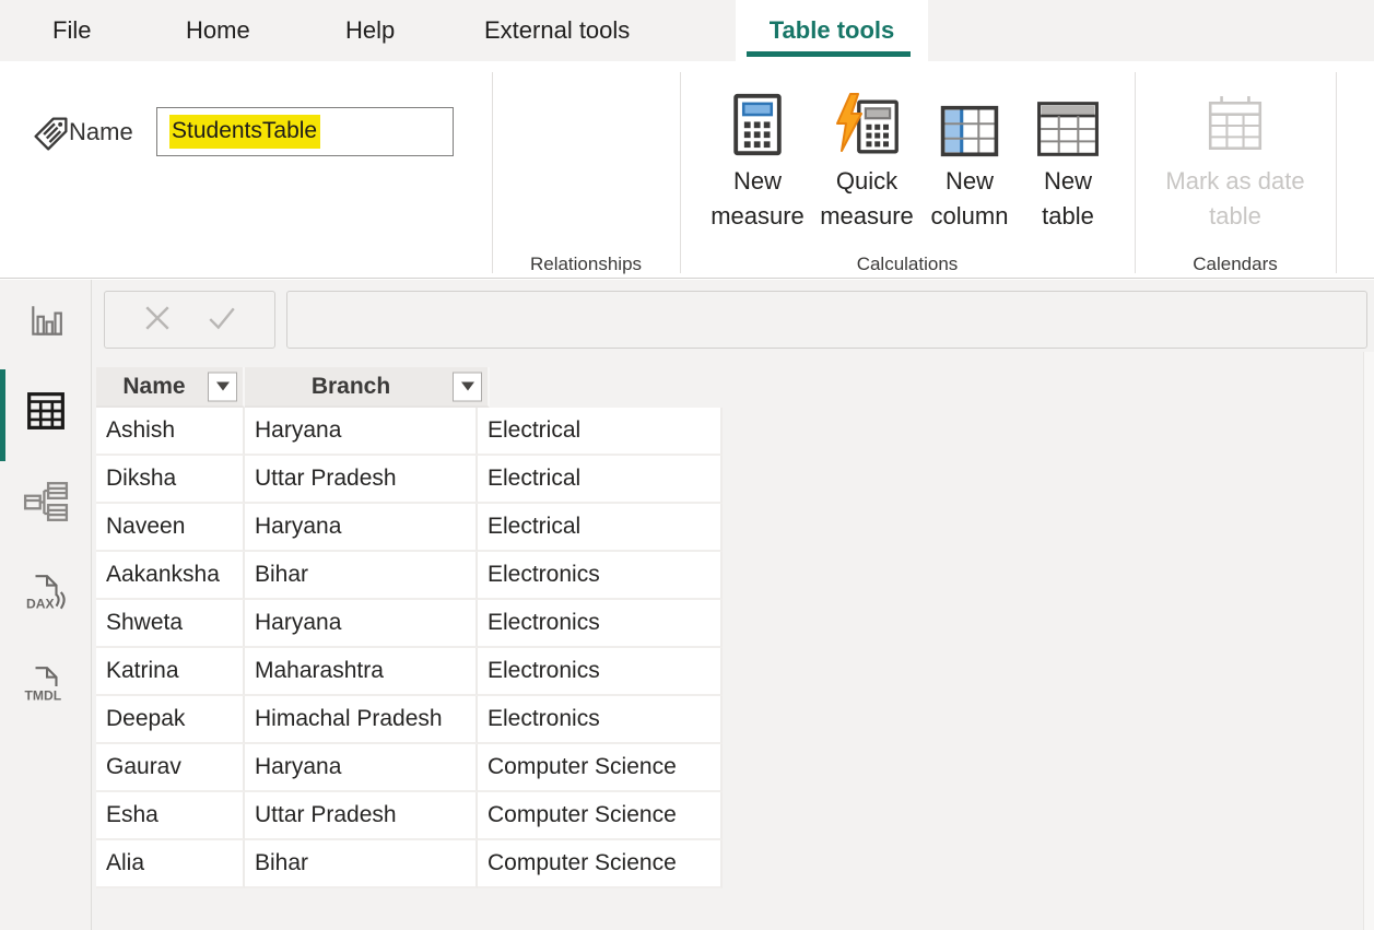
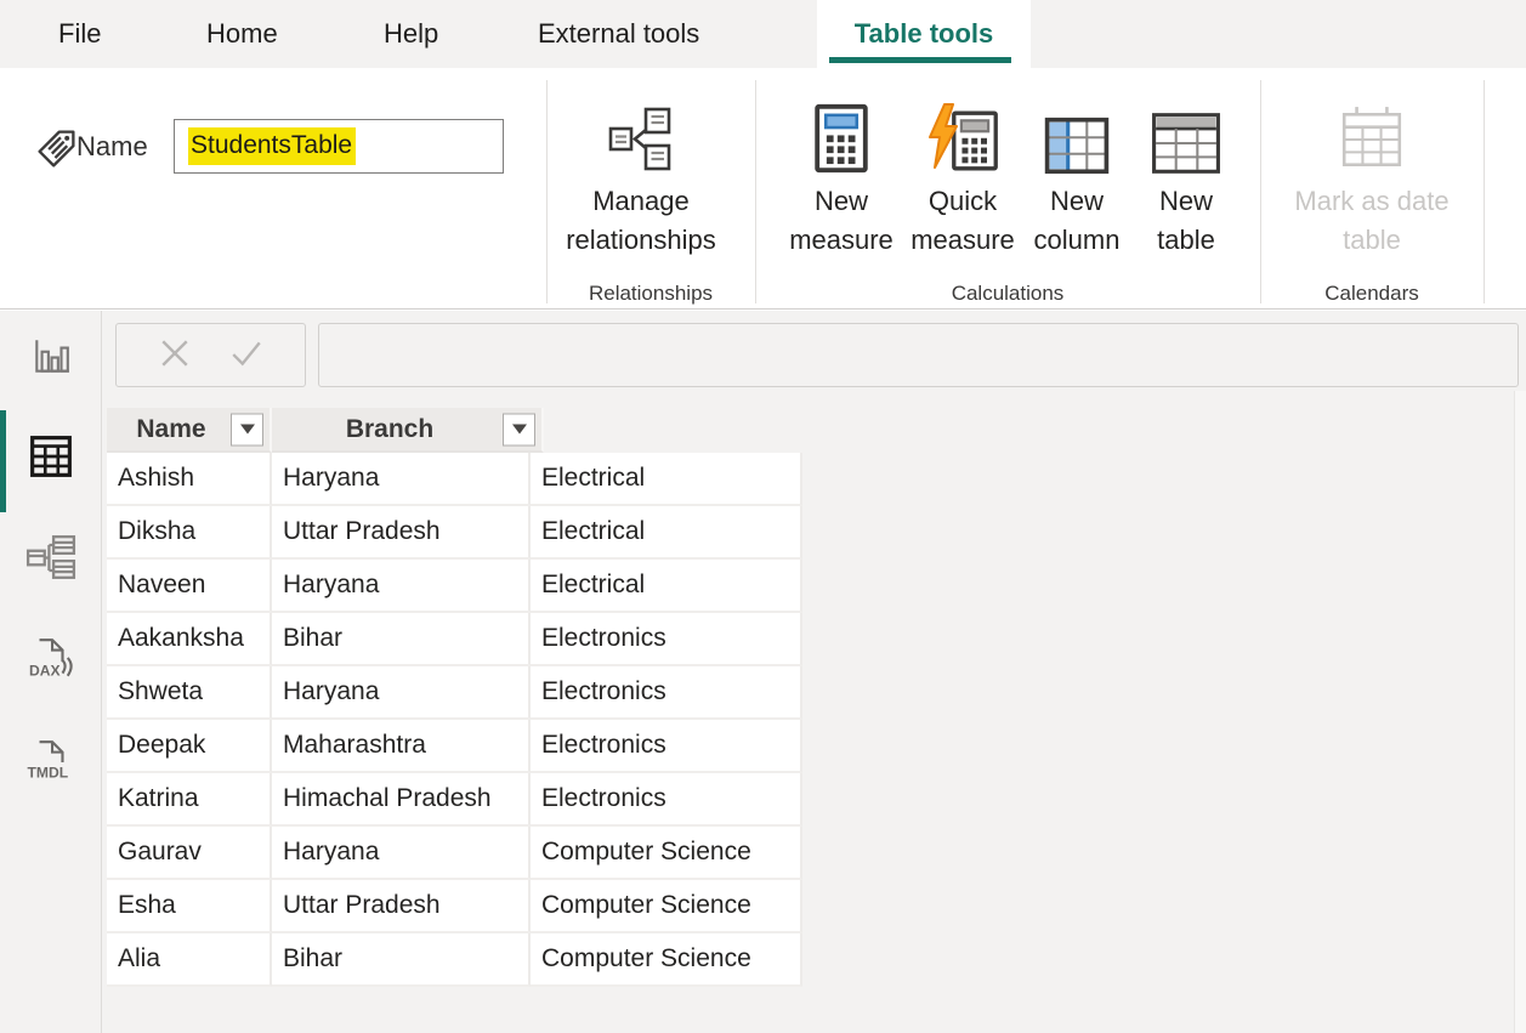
  File
  Home
  Help
  External tools
  Table tools
  Name
  StudentsTable
+ Manage relationships
  New measure
  Quick measure
  New column
  New table
  Mark as date table
  Relationships
  Calculations
  Calendars
  DAX
  TMDL
  Name
  Branch
  Ashish
  Haryana
  Electrical
  Diksha
  Uttar Pradesh
  Electrical
  Naveen
  Haryana
  Electrical
  Aakanksha
  Bihar
  Electronics
  Shweta
  Haryana
  Electronics
- Katrina
+ Deepak
  Maharashtra
  Electronics
- Deepak
+ Katrina
  Himachal Pradesh
  Electronics
  Gaurav
  Haryana
  Computer Science
  Esha
  Uttar Pradesh
  Computer Science
  Alia
  Bihar
  Computer Science
